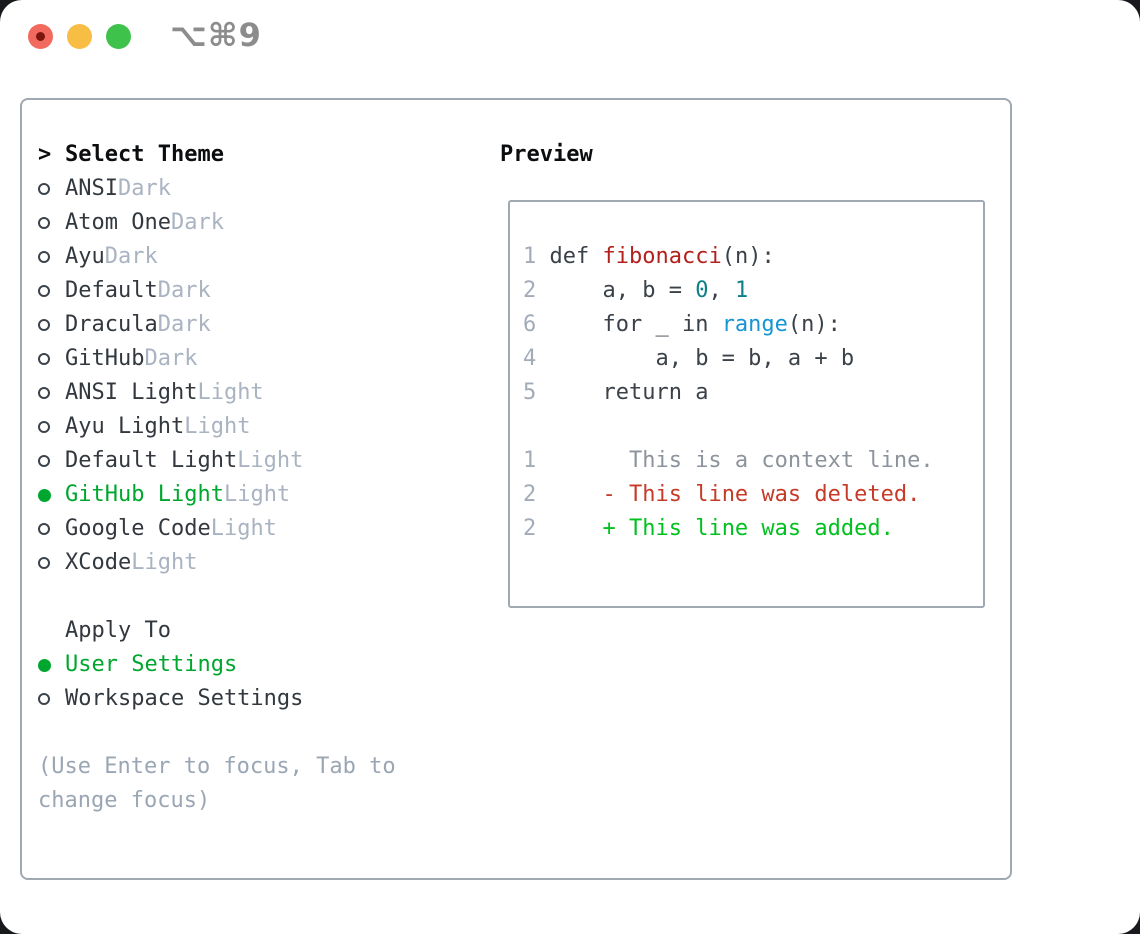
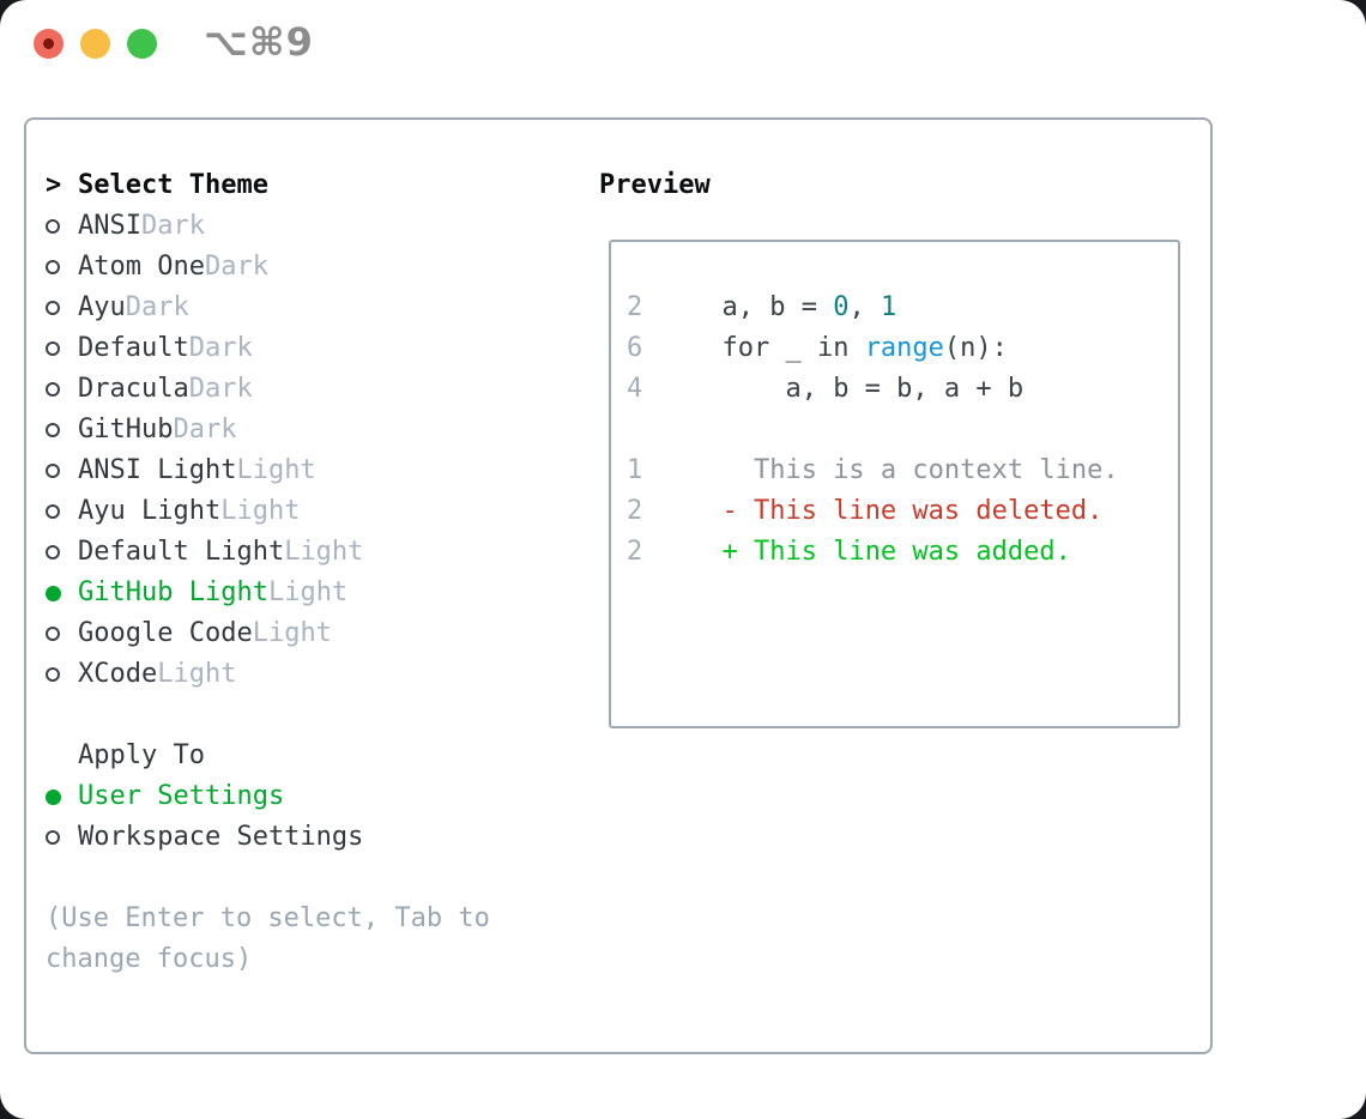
  ⌥⌘9
  >
  Select Theme
  ANSI
  Dark
  Atom One
  Dark
  Ayu
  Dark
  Default
  Dark
  Dracula
  Dark
  GitHub
  Dark
  ANSI Light
  Light
  Ayu Light
  Light
  Default Light
  Light
  GitHub Light
  Light
  Google Code
  Light
  XCode
  Light
  Apply To
  User Settings
  Workspace Settings
- (Use Enter to focus, Tab to
+ (Use Enter to select, Tab to
  change focus)
  Preview
- 1 def fibonacci(n):
  2 a, b = 0, 1
  6 for _ in range(n):
  4 a, b = b, a + b
- 5 return a
  1 This is a context line.
  2 - This line was deleted.
  2 + This line was added.
